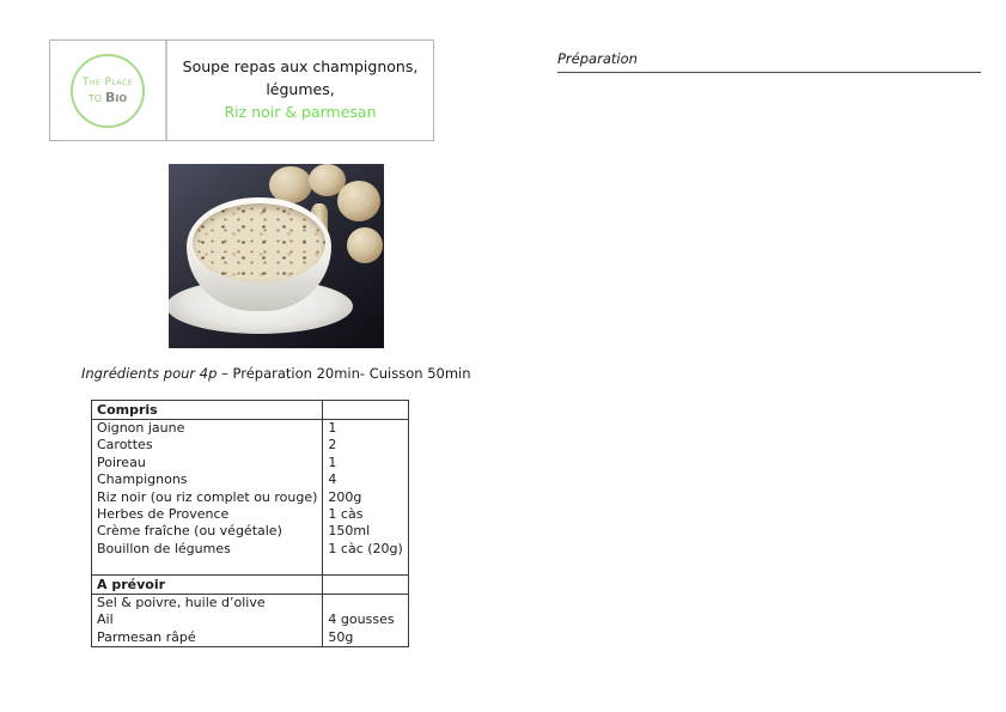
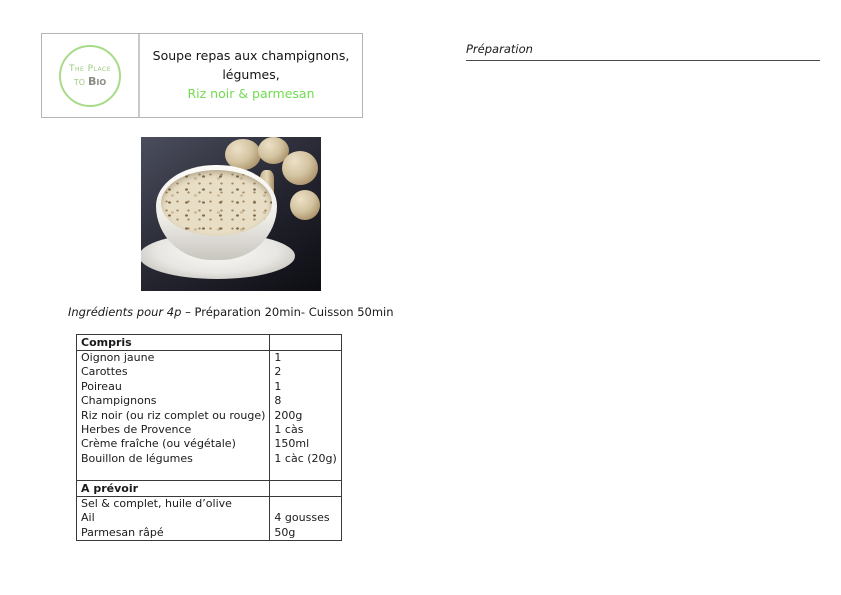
  The Place
  to Bio
  Soupe repas aux champignons,
  légumes,
  Riz noir & parmesan
  Ingrédients pour 4p – Préparation 20min- Cuisson 50min
  Compris
  Oignon jaune	1
  Carottes	2
  Poireau	1
- Champignons	4
+ Champignons	8
  Riz noir (ou riz complet ou rouge)	200g
  Herbes de Provence	1 càs
  Crème fraîche (ou végétale)	150ml
  Bouillon de légumes	1 càc (20g)
  A prévoir
- Sel & poivre, huile d’olive
+ Sel & complet, huile d’olive
  Ail	4 gousses
  Parmesan râpé	50g
  Préparation
